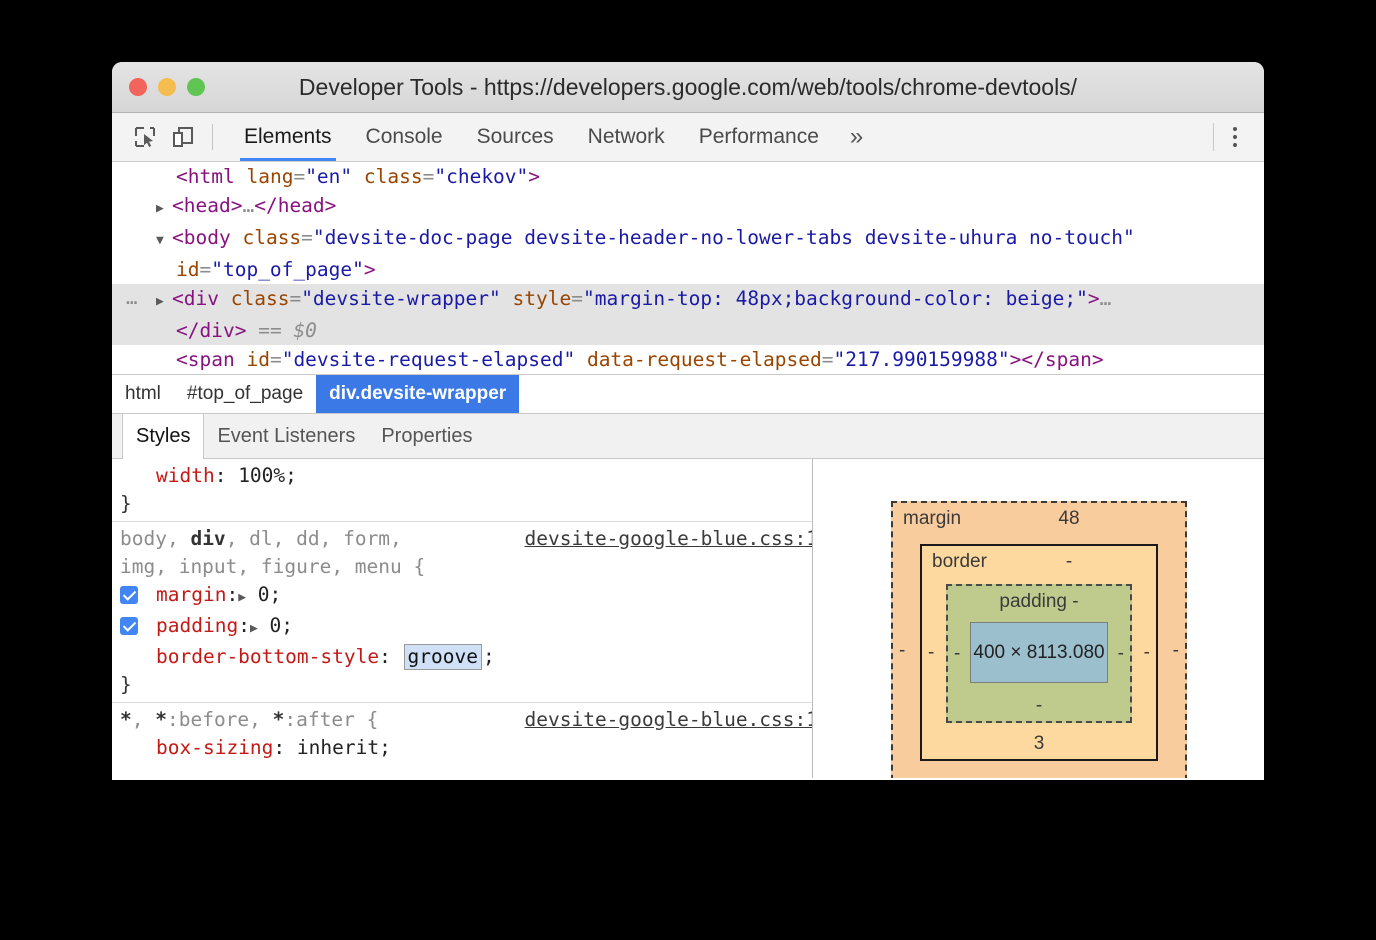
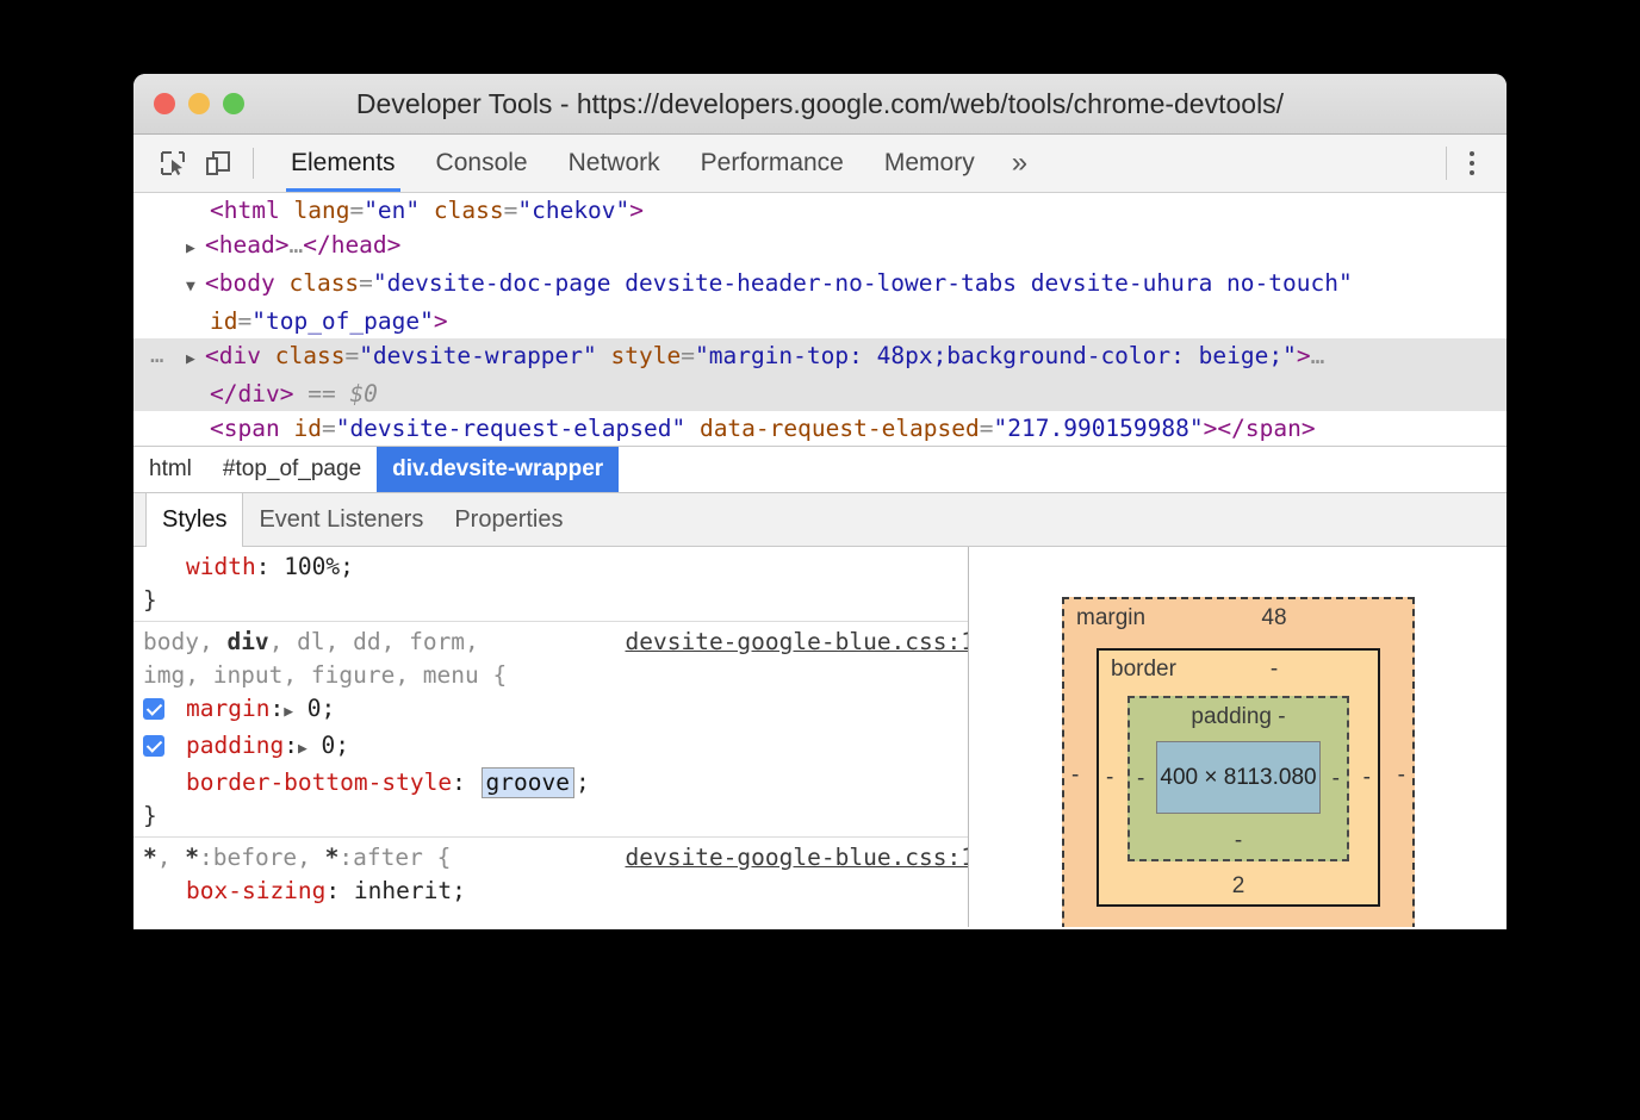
  Developer Tools - https://developers.google.com/web/tools/chrome-devtools/
  Elements
  Console
- Sources
  Network
  Performance
+ Memory
  »
  <html lang="en" class="chekov">
  <head>…</head>
  <body class="devsite-doc-page devsite-header-no-lower-tabs devsite-uhura no-touch"
  id="top_of_page">
  …
  <div class="devsite-wrapper" style="margin-top: 48px;background-color: beige;">…
  </div> == $0
  <span id="devsite-request-elapsed" data-request-elapsed="217.990159988"></span>
  html
  #top_of_page
  div.devsite-wrapper
  Styles
  Event Listeners
  Properties
  width: 100%;
  }
  body, div, dl, dd, form,
  devsite-google-blue.css:
  img, input, figure, menu {
  margin:▶ 0;
  padding:▶ 0;
  border-bottom-style: groove ;
  }
  *, *:before, *:after {
  devsite-google-blue.css:
  box-sizing: inherit;
  margin
  48
  -
  -
  border
  -
  -
  -
- 3
+ 2
  padding -
  -
  -
  -
  400 × 8113.080
